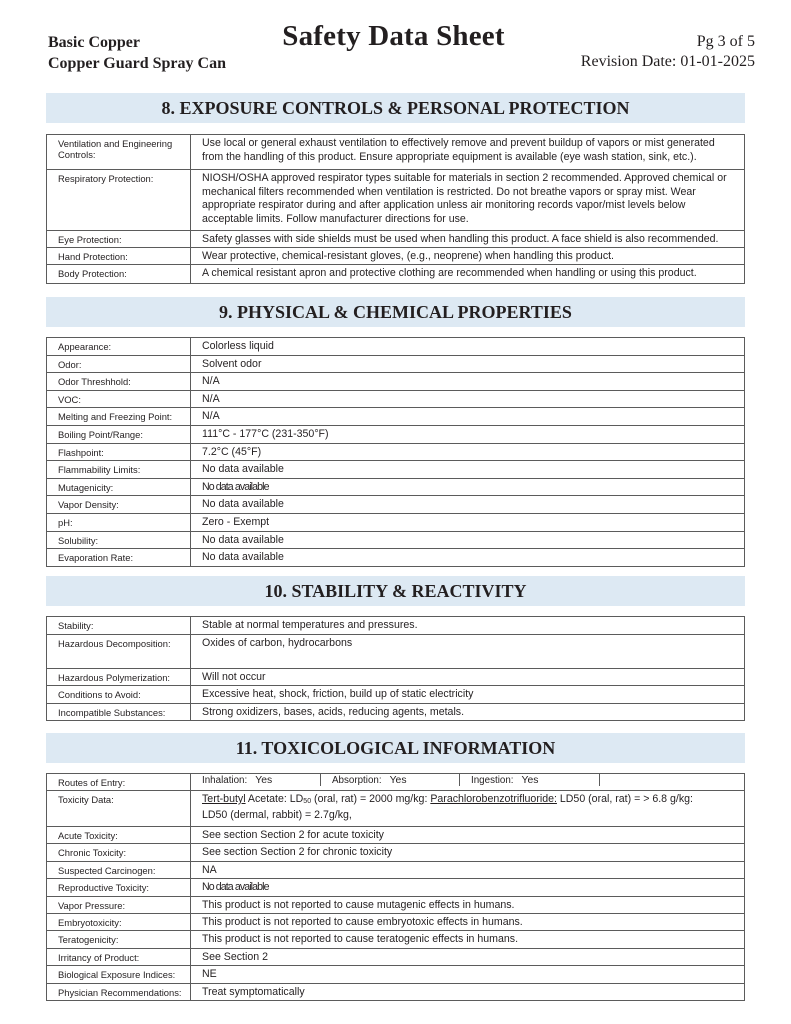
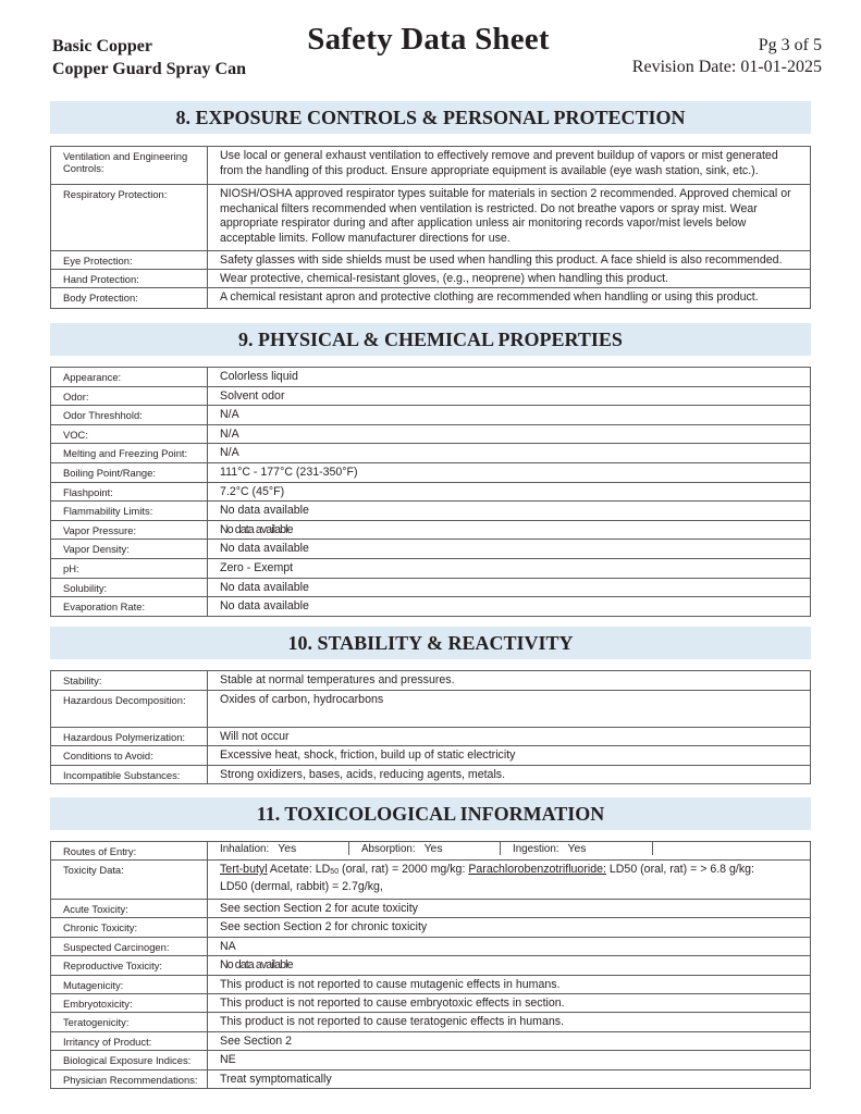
  Basic Copper
  Copper Guard Spray Can
  Safety Data Sheet
  Pg 3 of 5
  Revision Date: 01-01-2025
  8. EXPOSURE CONTROLS & PERSONAL PROTECTION
  Ventilation and Engineering Controls:	Use local or general exhaust ventilation to effectively remove and prevent buildup of vapors or mist generated from the handling of this product. Ensure appropriate equipment is available (eye wash station, sink, etc.).
  Respiratory Protection:	NIOSH/OSHA approved respirator types suitable for materials in section 2 recommended. Approved chemical or mechanical filters recommended when ventilation is restricted. Do not breathe vapors or spray mist. Wear appropriate respirator during and after application unless air monitoring records vapor/mist levels below acceptable limits. Follow manufacturer directions for use.
  Eye Protection:	Safety glasses with side shields must be used when handling this product. A face shield is also recommended.
  Hand Protection:	Wear protective, chemical-resistant gloves, (e.g., neoprene) when handling this product.
  Body Protection:	A chemical resistant apron and protective clothing are recommended when handling or using this product.
  9. PHYSICAL & CHEMICAL PROPERTIES
  Appearance:	Colorless liquid
  Odor:	Solvent odor
  Odor Threshhold:	N/A
  VOC:	N/A
  Melting and Freezing Point:	N/A
  Boiling Point/Range:	111°C - 177°C (231-350°F)
  Flashpoint:	7.2°C (45°F)
  Flammability Limits:	No data available
- Mutagenicity:	No data available
+ Vapor Pressure:	No data available
  Vapor Density:	No data available
  pH:	Zero - Exempt
  Solubility:	No data available
  Evaporation Rate:	No data available
  10. STABILITY & REACTIVITY
  Stability:	Stable at normal temperatures and pressures.
  Hazardous Decomposition:	Oxides of carbon, hydrocarbons
  Hazardous Polymerization:	Will not occur
  Conditions to Avoid:	Excessive heat, shock, friction, build up of static electricity
  Incompatible Substances:	Strong oxidizers, bases, acids, reducing agents, metals.
  11. TOXICOLOGICAL INFORMATION
  Routes of Entry:	Inhalation: Yes Absorption: Yes Ingestion: Yes
  Toxicity Data:	Tert-butyl Acetate: LD (oral, rat) = 2000 mg/kg: Parachlorobenzotrifluoride: LD50 (oral, rat) = > 6.8 g/kg: LD50 (dermal, rabbit) = 2.7g/kg,
  Acute Toxicity:	See section Section 2 for acute toxicity
  Chronic Toxicity:	See section Section 2 for chronic toxicity
  Suspected Carcinogen:	NA
  Reproductive Toxicity:	No data available
- Vapor Pressure:	This product is not reported to cause mutagenic effects in humans.
+ Mutagenicity:	This product is not reported to cause mutagenic effects in humans.
- Embryotoxicity:	This product is not reported to cause embryotoxic effects in humans.
+ Embryotoxicity:	This product is not reported to cause embryotoxic effects in section.
  Teratogenicity:	This product is not reported to cause teratogenic effects in humans.
  Irritancy of Product:	See Section 2
  Biological Exposure Indices:	NE
  Physician Recommendations:	Treat symptomatically
